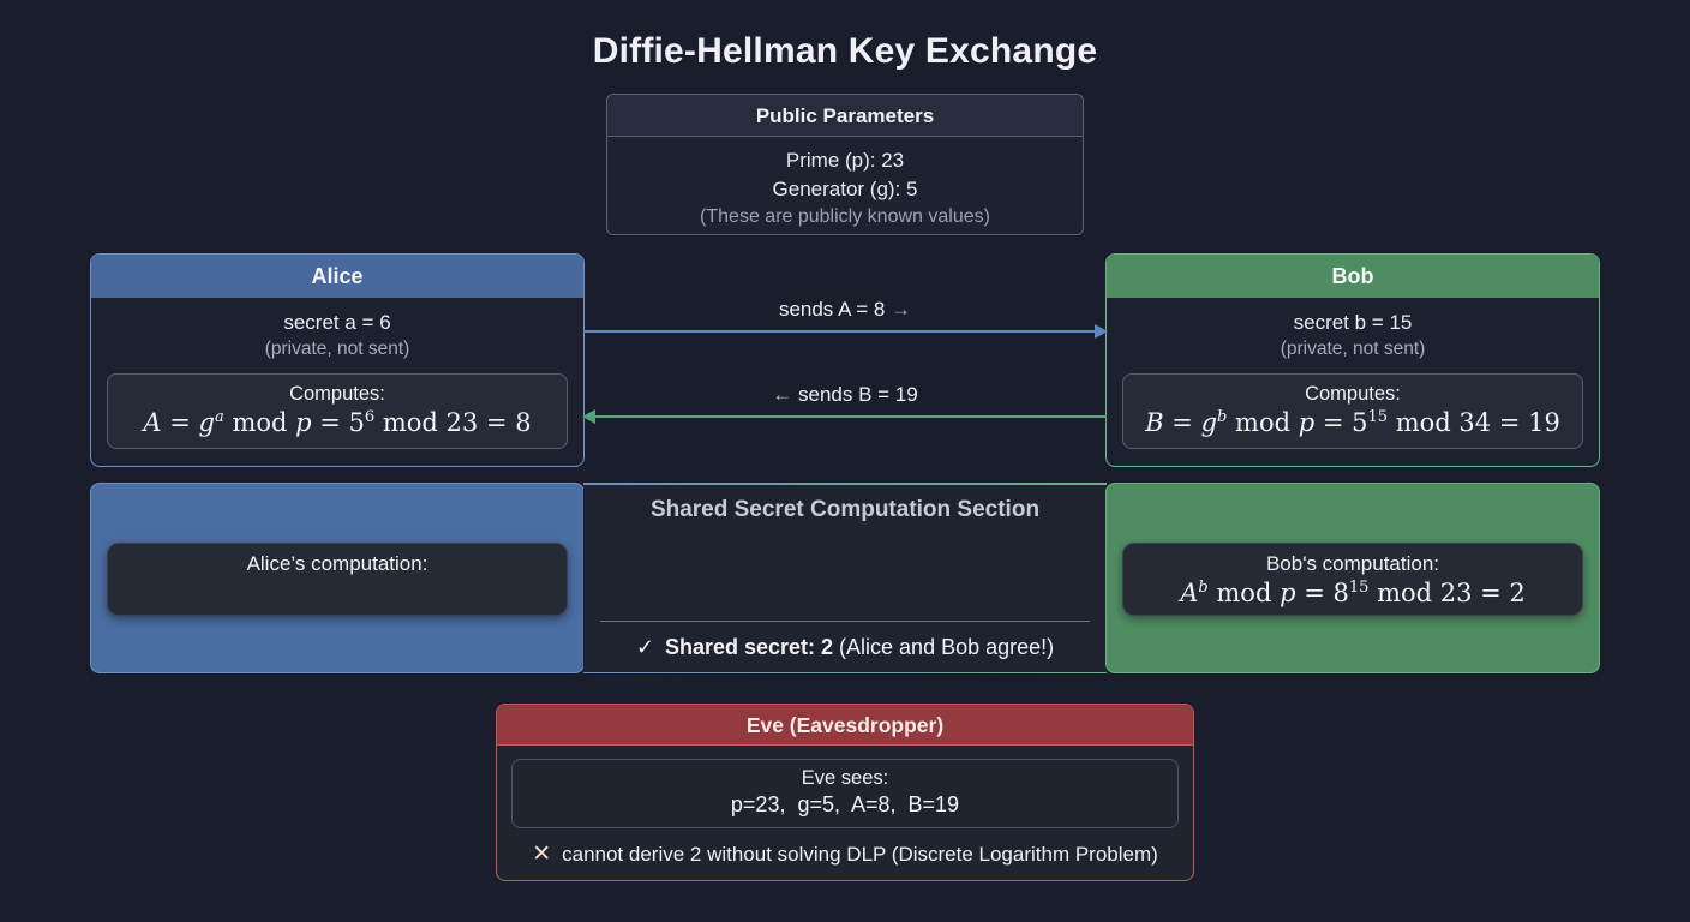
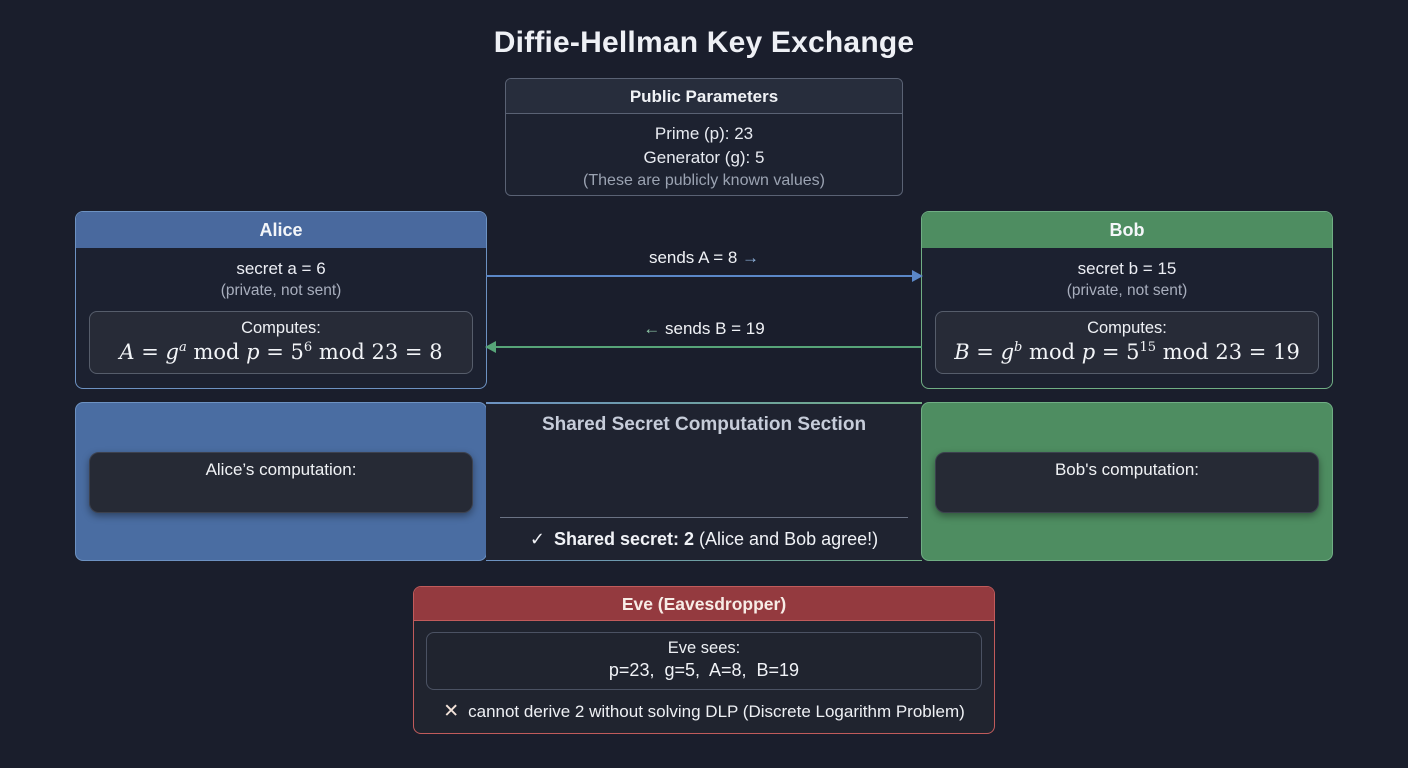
  Diffie-Hellman Key Exchange
  Public Parameters
  Prime (p): 23
  Generator (g): 5
  (These are publicly known values)
  Alice
  secret a = 6
  (private, not sent)
  Computes:
  A = ga mod p = 56 mod 23 = 8
  Bob
  secret b = 15
  (private, not sent)
  Computes:
- B = gb mod p = 515 mod 34 = 19
+ B = gb mod p = 515 mod 23 = 19
  sends A = 8 →
  ← sends B = 19
  Alice’s computation:
  Shared Secret Computation Section
  ✓ Shared secret: 2 (Alice and Bob agree!)
  Bob's computation:
- Ab mod p = 815 mod 23 = 2
  Eve (Eavesdropper)
  Eve sees:
  p=23, g=5, A=8, B=19
  ✕ cannot derive 2 without solving DLP (Discrete Logarithm Problem)
